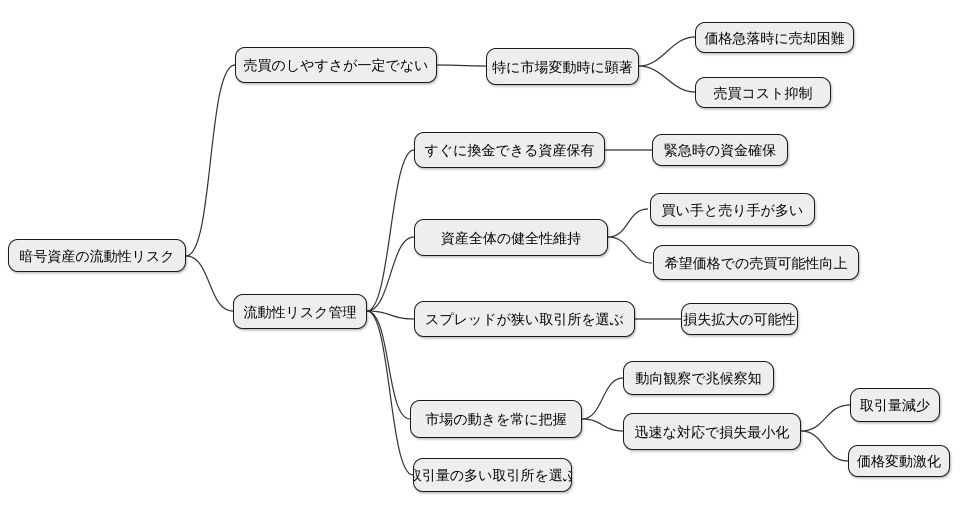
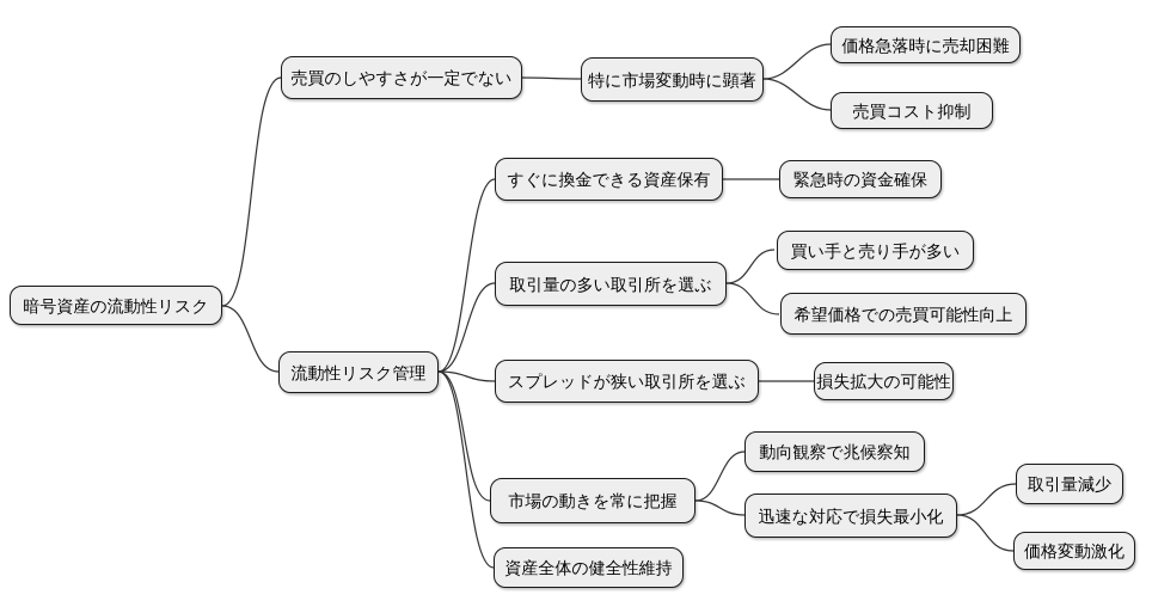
  暗号資産の流動性リスク
  売買のしやすさが一定でない
  特に市場変動時に顕著
  価格急落時に売却困難
  売買コスト抑制
  流動性リスク管理
  すぐに換金できる資産保有
  緊急時の資金確保
- 資産全体の健全性維持
+ 取引量の多い取引所を選ぶ
  買い手と売り手が多い
  希望価格での売買可能性向上
  スプレッドが狭い取引所を選ぶ
  損失拡大の可能性
  市場の動きを常に把握
  動向観察で兆候察知
  迅速な対応で損失最小化
  取引量減少
  価格変動激化
- 取引量の多い取引所を選ぶ
+ 資産全体の健全性維持
